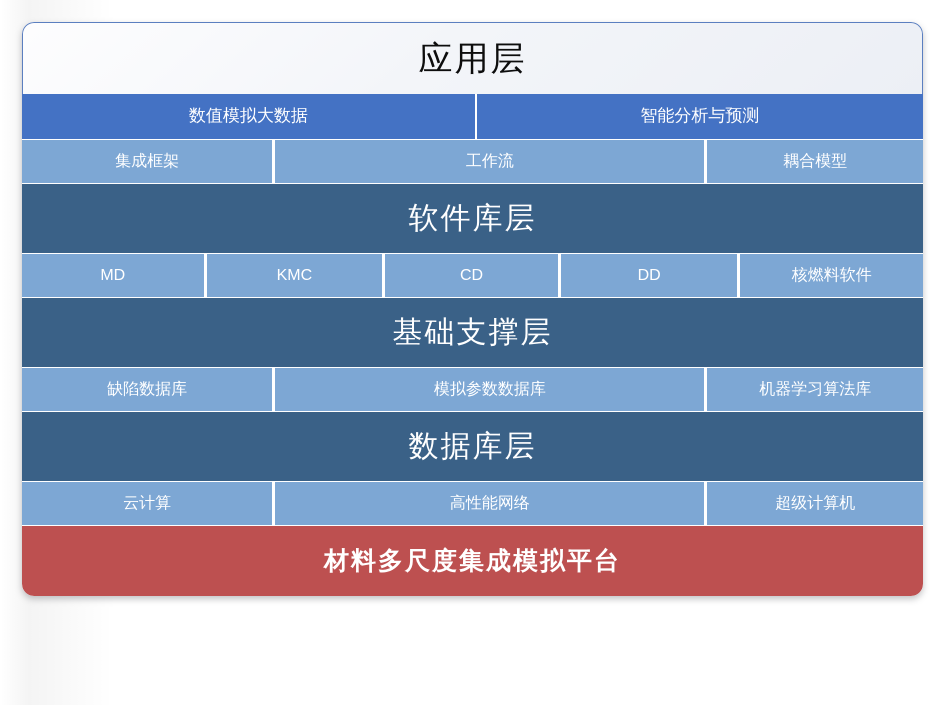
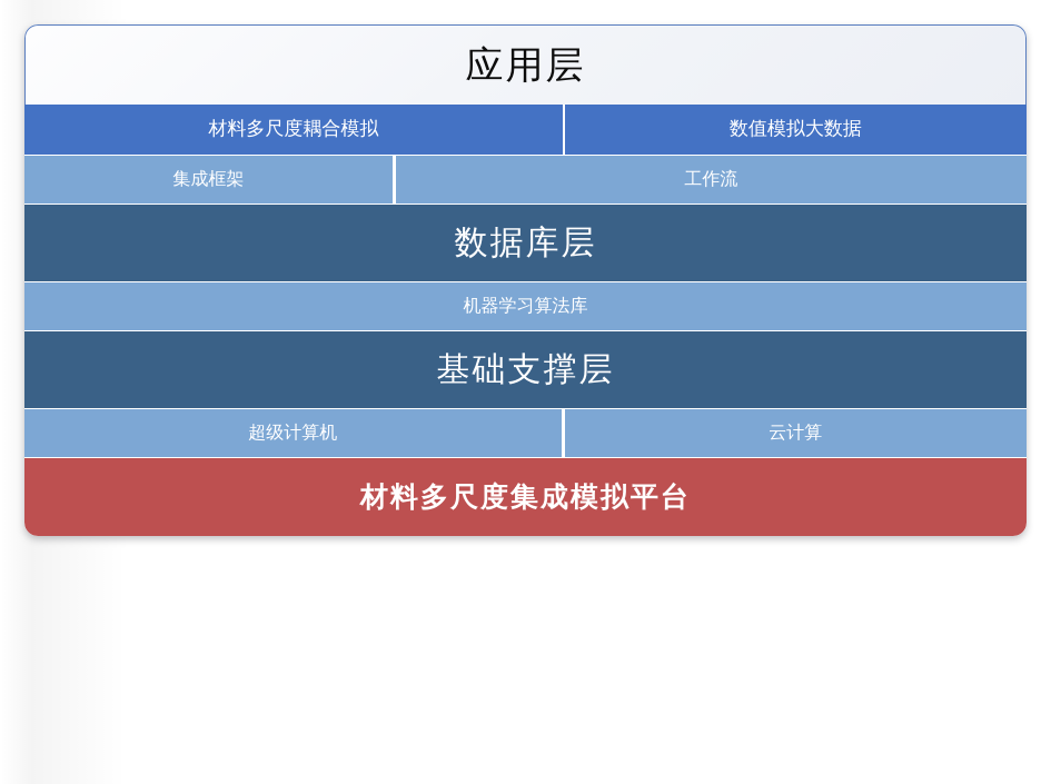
  应用层
+ 材料多尺度耦合模拟
  数值模拟大数据
- 智能分析与预测
  集成框架
  工作流
- 耦合模型
- 软件库层
- MD
- KMC
- CD
- DD
- 核燃料软件
- 基础支撑层
+ 数据库层
- 缺陷数据库
- 模拟参数数据库
  机器学习算法库
- 数据库层
+ 基础支撑层
- 云计算
+ 超级计算机
- 高性能网络
- 超级计算机
+ 云计算
  材料多尺度集成模拟平台
